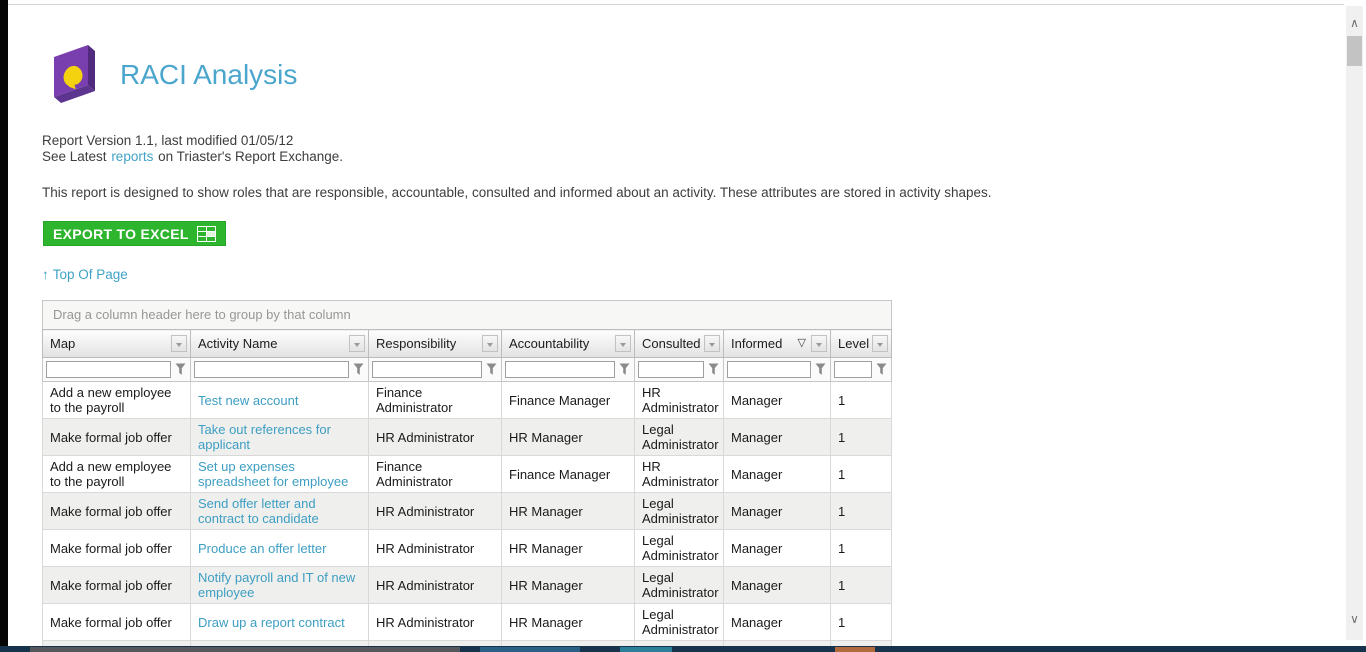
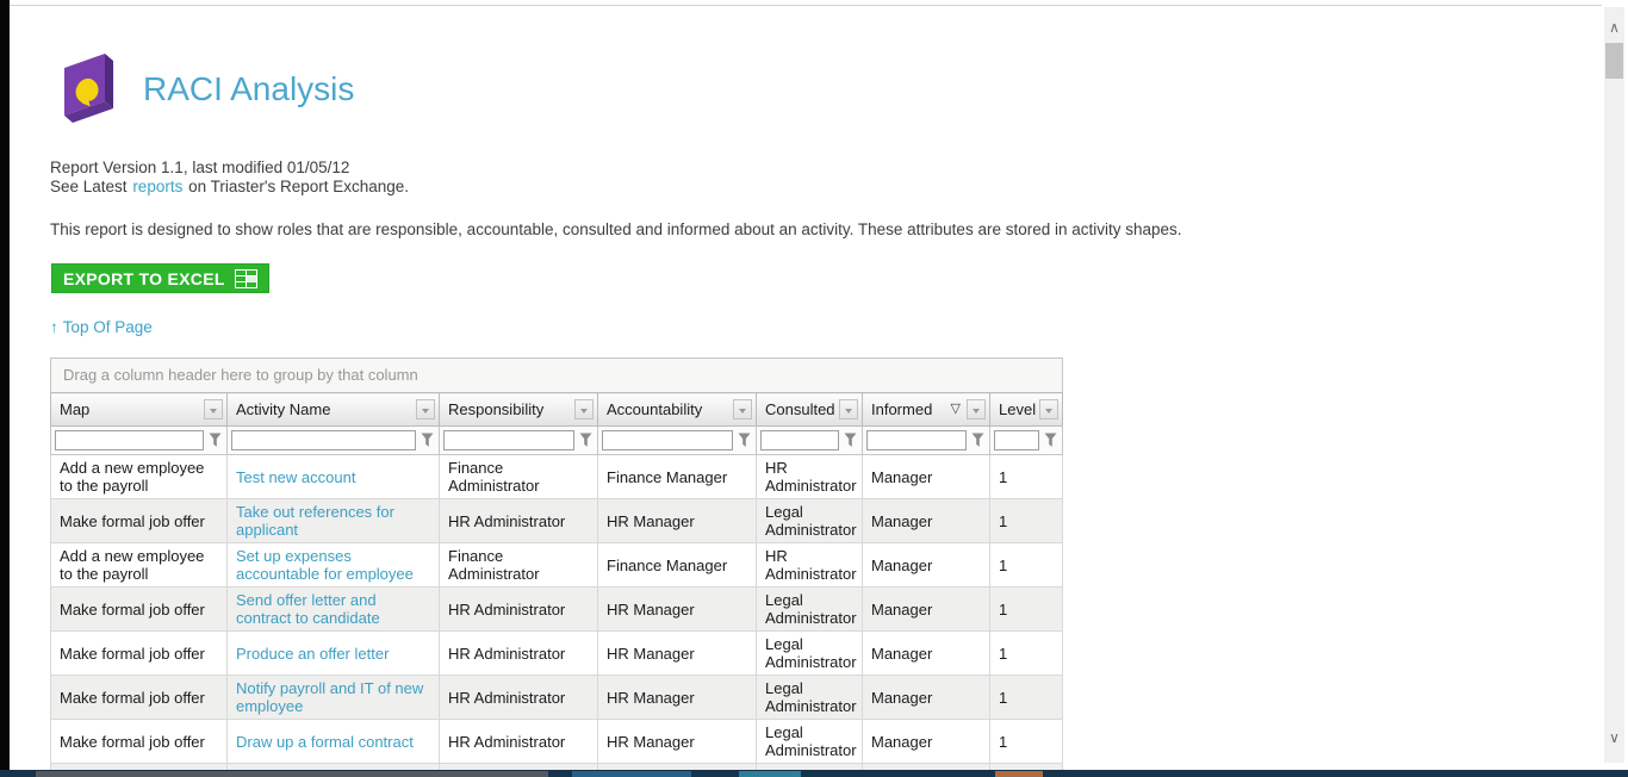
  RACI Analysis
  Report Version 1.1, last modified 01/05/12
  See Latest reports on Triaster's Report Exchange.
  This report is designed to show roles that are responsible, accountable, consulted and informed about an activity. These attributes are stored in activity shapes.
  EXPORT TO EXCEL
  ↑ Top Of Page
  Drag a column header here to group by that column
  Map	Activity Name	Responsibility	Accountability	Consulted	Informed ▽	Level
  Add a new employee to the payroll	Test new account	Finance Administrator	Finance Manager	HR Administrator	Manager	1
  Make formal job offer	Take out references for applicant	HR Administrator	HR Manager	Legal Administrator	Manager	1
- Add a new employee to the payroll	Set up expenses spreadsheet for employee	Finance Administrator	Finance Manager	HR Administrator	Manager	1
+ Add a new employee to the payroll	Set up expenses accountable for employee	Finance Administrator	Finance Manager	HR Administrator	Manager	1
  Make formal job offer	Send offer letter and contract to candidate	HR Administrator	HR Manager	Legal Administrator	Manager	1
  Make formal job offer	Produce an offer letter	HR Administrator	HR Manager	Legal Administrator	Manager	1
  Make formal job offer	Notify payroll and IT of new employee	HR Administrator	HR Manager	Legal Administrator	Manager	1
- Make formal job offer	Draw up a report contract	HR Administrator	HR Manager	Legal Administrator	Manager	1
+ Make formal job offer	Draw up a formal contract	HR Administrator	HR Manager	Legal Administrator	Manager	1
  ∧
  ∨
